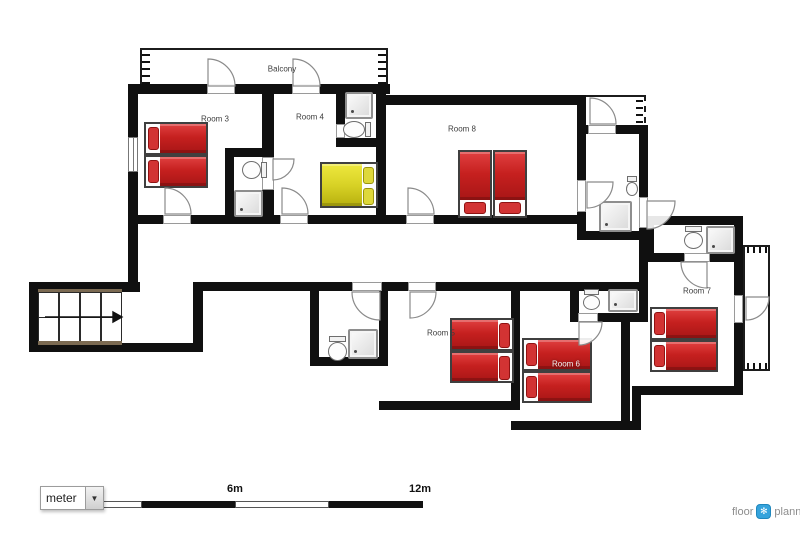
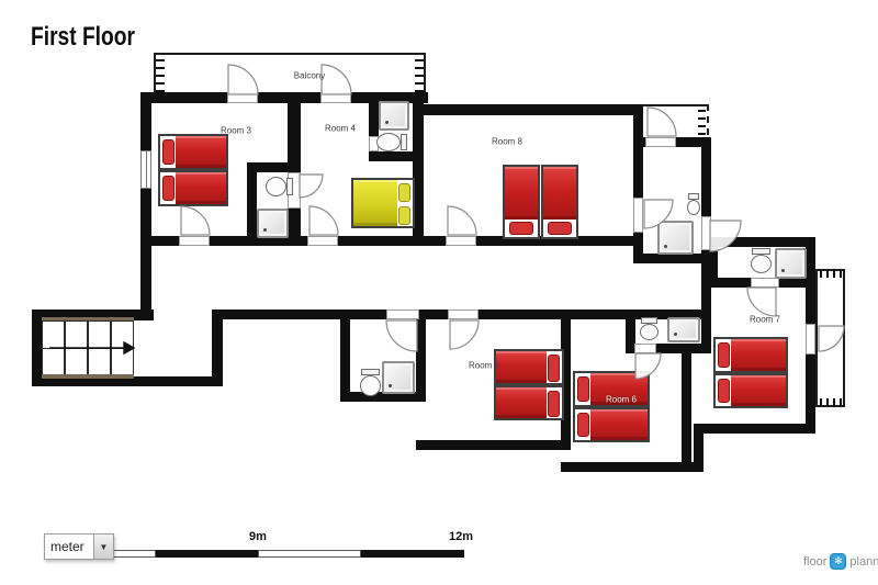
+ First Floor
- 6m
+ 9m
  12m
  meter
  ▼
  floor
  ✻
  plann
  Balcony
  Room 3
  Room 4
  Room 8
  Room 5
  Room 6
  Room 7
